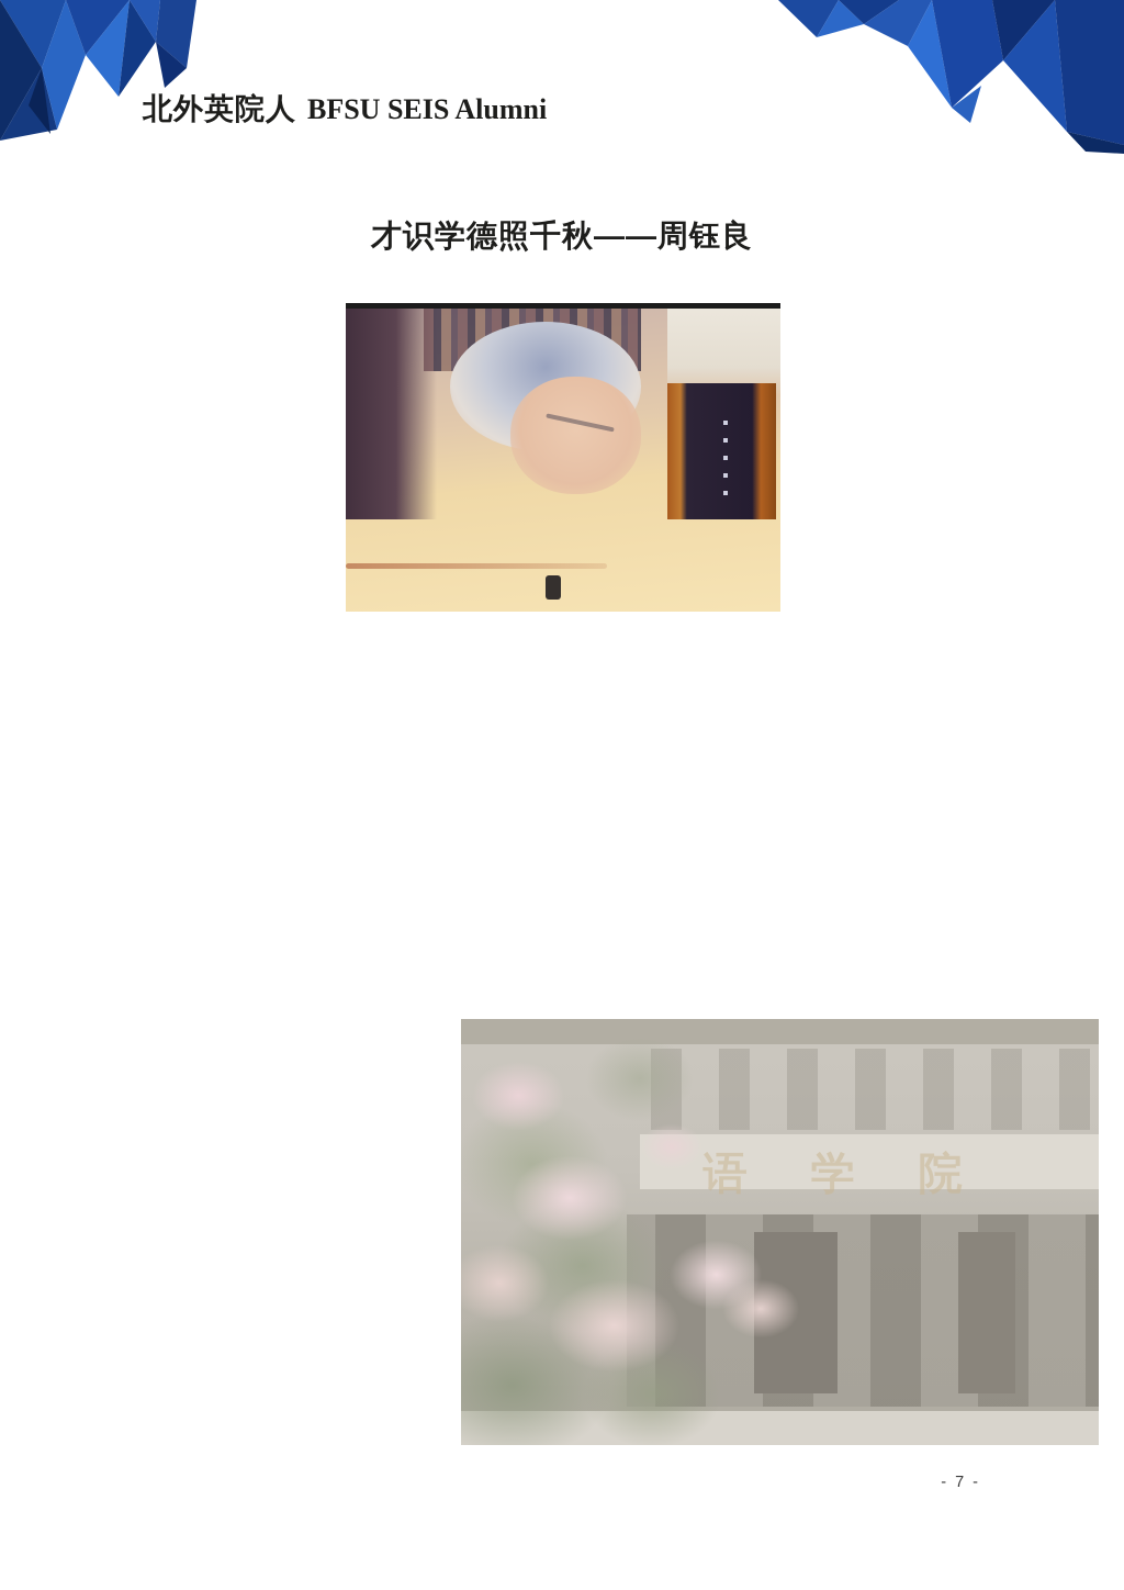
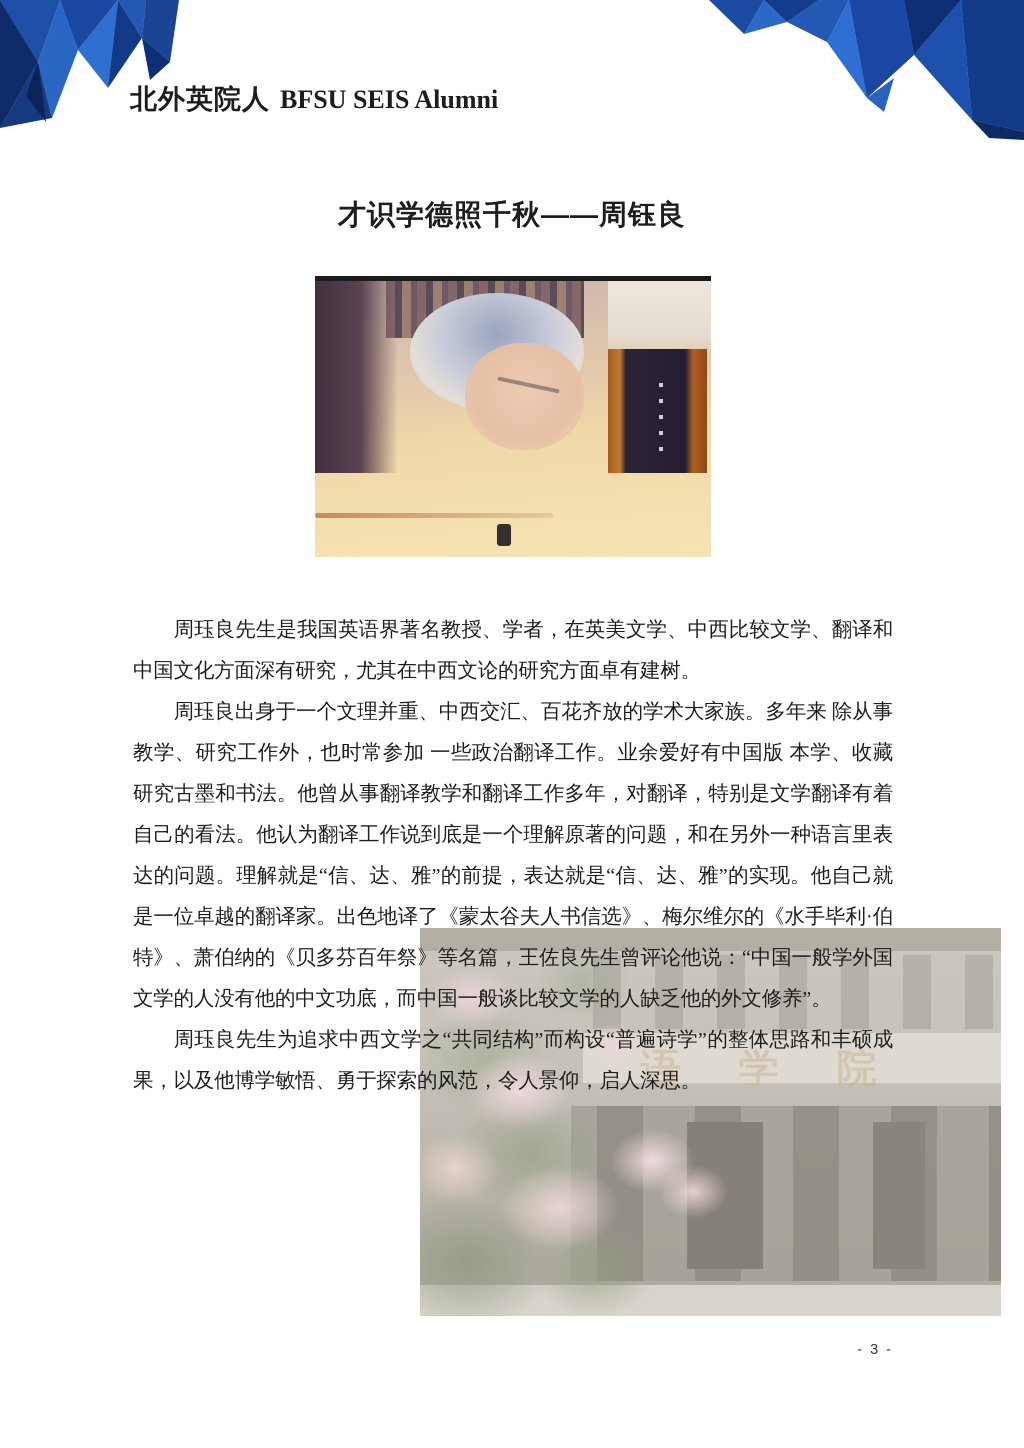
  北外英院人 BFSU SEIS Alumni
  才识学德照千秋——周钰良
+ 周珏良先生是我国英语界著名教授、学者，在英美文学、中西比较文学、翻译和中国文化方面深有研究，尤其在中西文论的研究方面卓有建树。
+ 周珏良出身于一个文理并重、中西交汇、百花齐放的学术大家族。多年来 除从事教学、研究工作外，也时常参加 一些政治翻译工作。业余爱好有中国版 本学、收藏研究古墨和书法。他曾从事翻译教学和翻译工作多年，对翻译，特别是文学翻译有着自己的看法。他认为翻译工作说到底是一个理解原著的问题，和在另外一种语言里表达的问题。理解就是“信、达、雅”的前提，表达就是“信、达、雅”的实现。他自己就是一位卓越的翻译家。出色地译了《蒙太谷夫人书信选》、梅尔维尔的《水手毕利·伯特》、萧伯纳的《贝多芬百年祭》等名篇，王佐良先生曾评论他说：“中国一般学外国文学的人没有他的中文功底，而中国一般谈比较文学的人缺乏他的外文修养”。
+ 周珏良先生为追求中西文学之“共同结构”而构设“普遍诗学”的整体思路和丰硕成果，以及他博学敏悟、勇于探索的风范，令人景仰，启人深思。
- - 7 -
+ - 3 -
